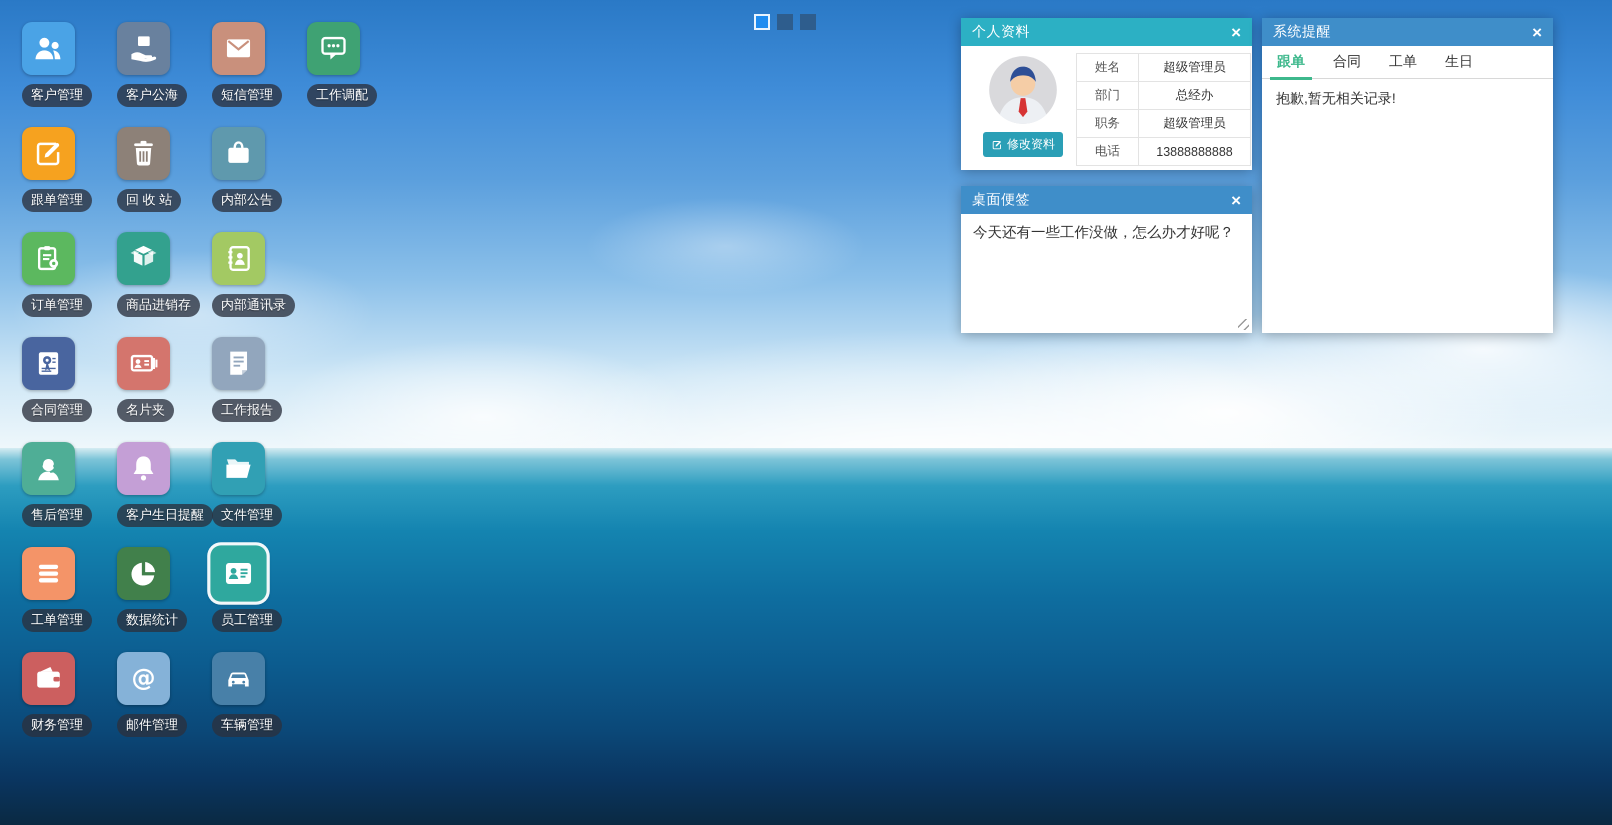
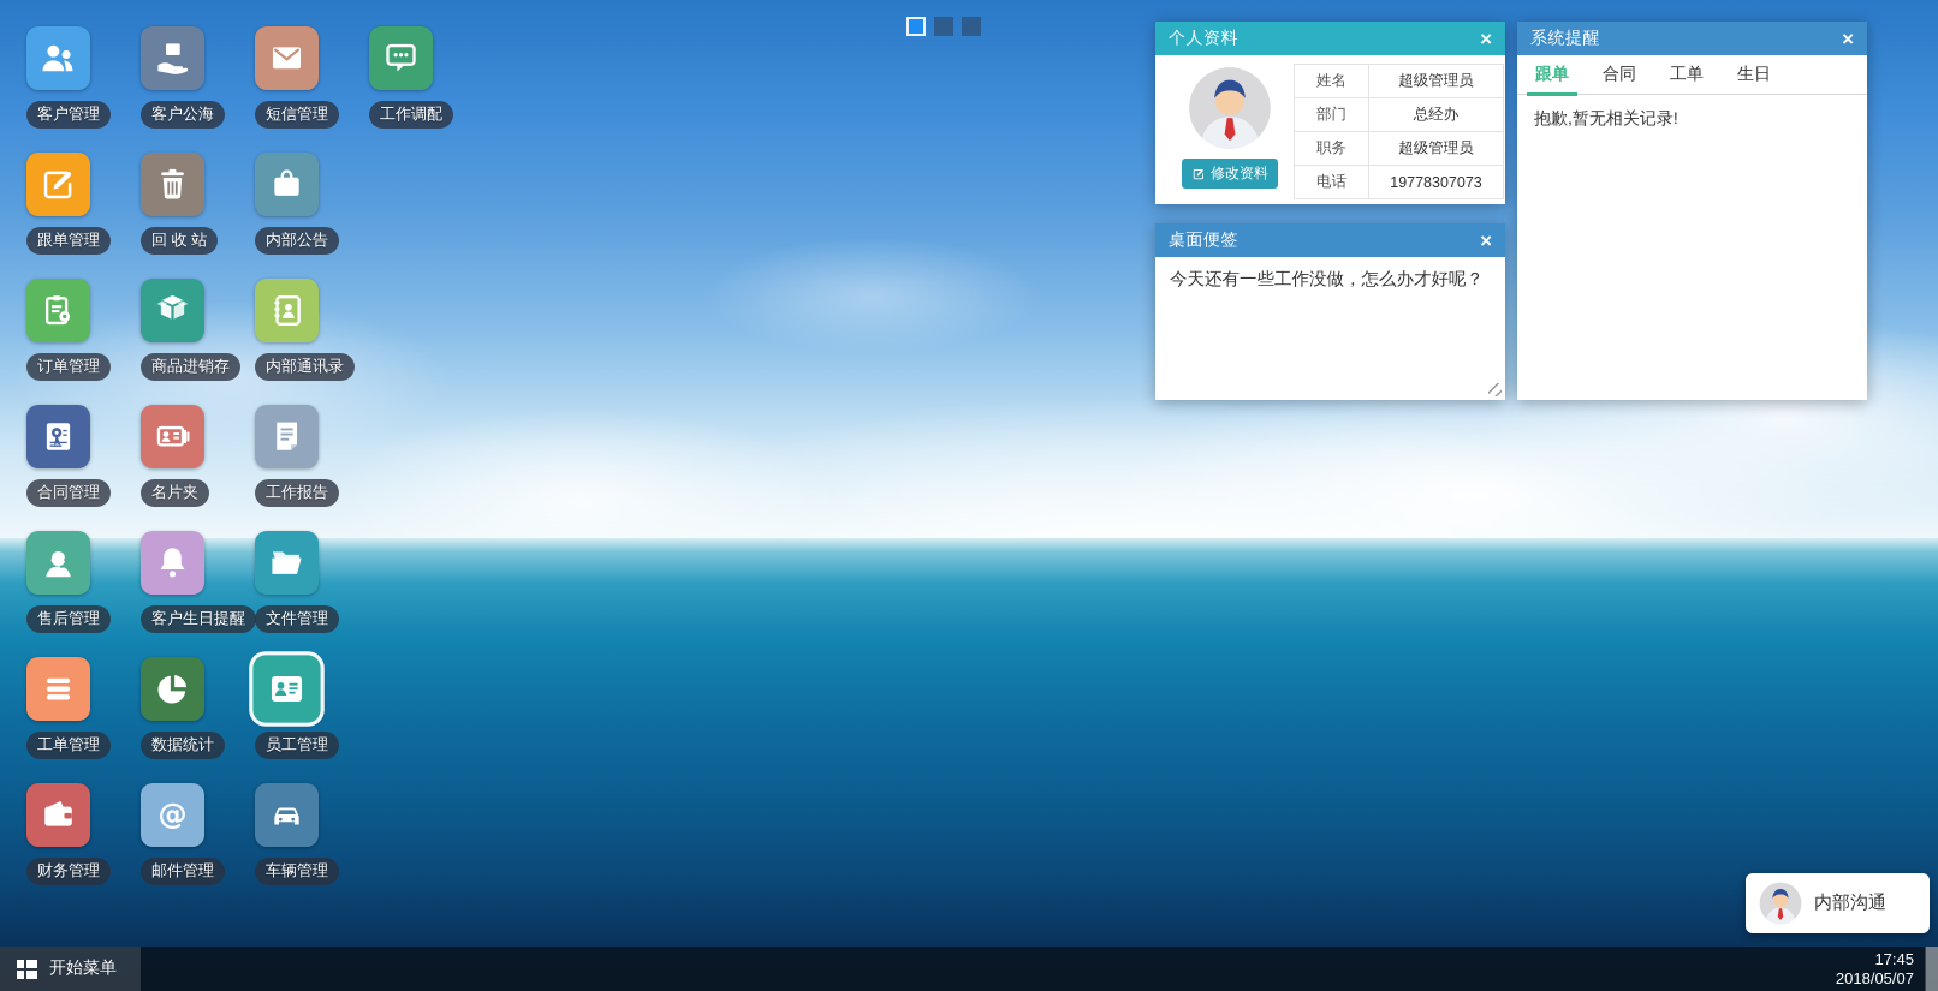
  客户管理
  客户公海
  短信管理
  工作调配
  跟单管理
  回 收 站
  内部公告
  订单管理
  商品进销存
  内部通讯录
  合同管理
  名片夹
  工作报告
  售后管理
  客户生日提醒
  文件管理
  工单管理
  数据统计
  员工管理
  财务管理
  邮件管理
  车辆管理
  个人资料
  ×
  修改资料
  姓名	超级管理员
  部门	总经办
  职务	超级管理员
- 电话	13888888888
+ 电话	19778307073
  系统提醒
  ×
  跟单
  合同
  工单
  生日
  抱歉,暂无相关记录!
  桌面便签
  ×
  今天还有一些工作没做，怎么办才好呢？
+ 内部沟通
+ 开始菜单
+ 17:45
+ 2018/05/07
